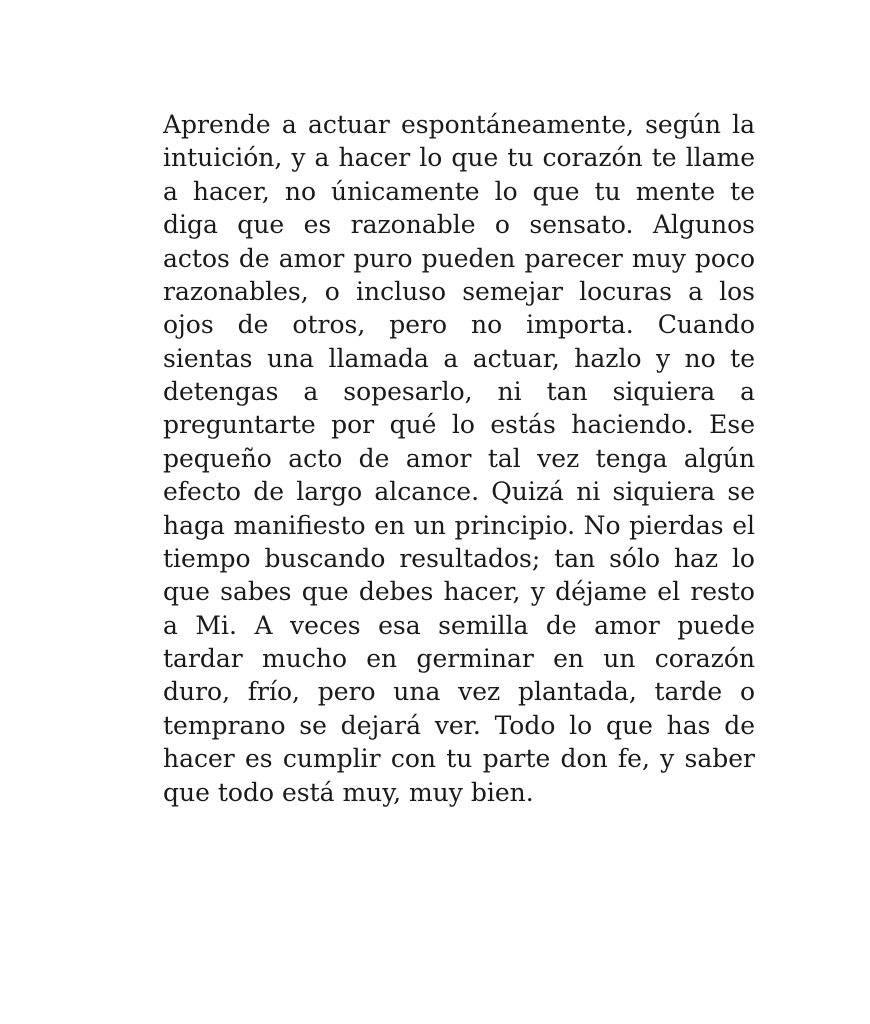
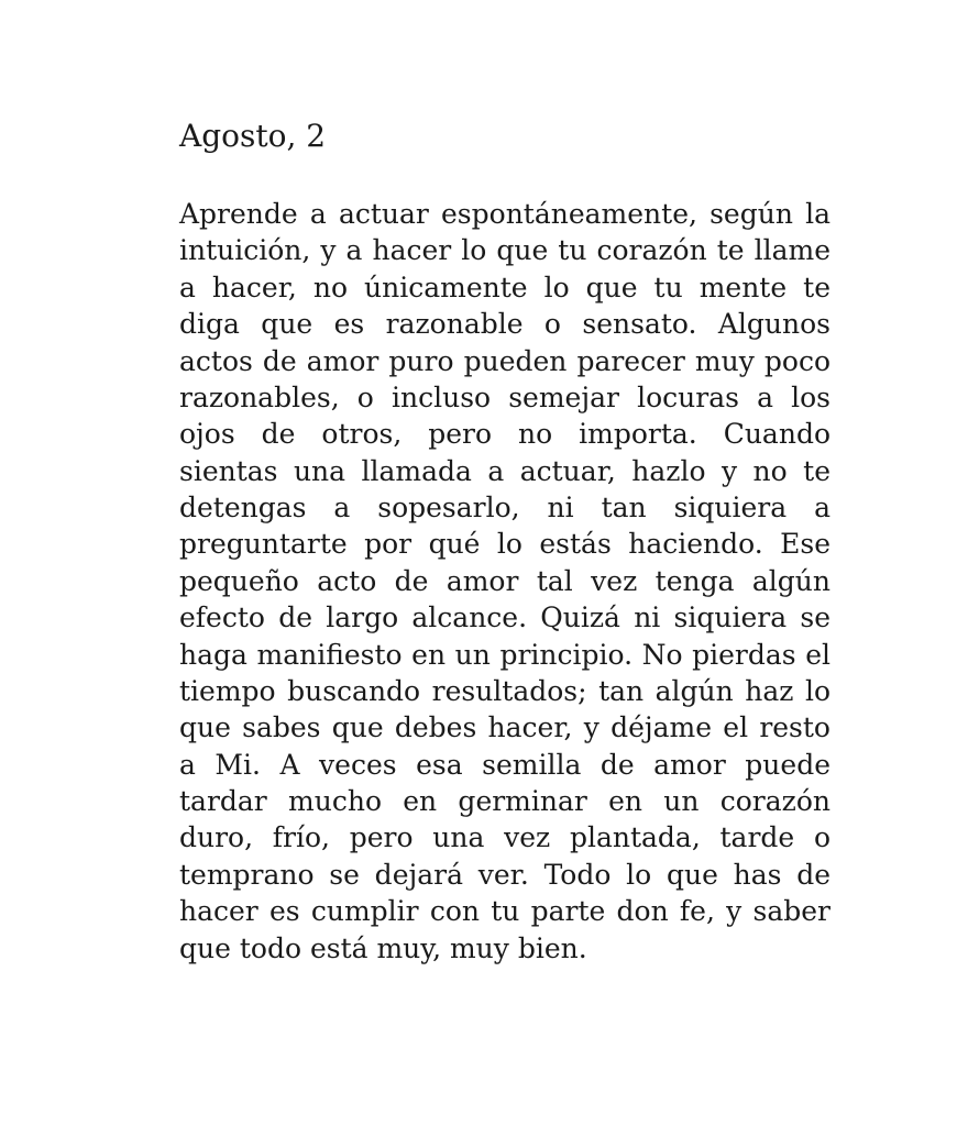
+ Agosto, 2
- Aprende a actuar espontáneamente, según la intuición, y a hacer lo que tu corazón te llame a hacer, no únicamente lo que tu mente te diga que es razonable o sensato. Algunos actos de amor puro pueden parecer muy poco razonables, o incluso semejar locuras a los ojos de otros, pero no importa. Cuando sientas una llamada a actuar, hazlo y no te detengas a sopesarlo, ni tan siquiera a preguntarte por qué lo estás haciendo. Ese pequeño acto de amor tal vez tenga algún efecto de largo alcance. Quizá ni siquiera se haga manifiesto en un principio. No pierdas el tiempo buscando resultados; tan sólo haz lo que sabes que debes hacer, y déjame el resto a Mi. A veces esa semilla de amor puede tardar mucho en germinar en un corazón duro, frío, pero una vez plantada, tarde o temprano se dejará ver. Todo lo que has de hacer es cumplir con tu parte don fe, y saber que todo está muy, muy bien.
+ Aprende a actuar espontáneamente, según la intuición, y a hacer lo que tu corazón te llame a hacer, no únicamente lo que tu mente te diga que es razonable o sensato. Algunos actos de amor puro pueden parecer muy poco razonables, o incluso semejar locuras a los ojos de otros, pero no importa. Cuando sientas una llamada a actuar, hazlo y no te detengas a sopesarlo, ni tan siquiera a preguntarte por qué lo estás haciendo. Ese pequeño acto de amor tal vez tenga algún efecto de largo alcance. Quizá ni siquiera se haga manifiesto en un principio. No pierdas el tiempo buscando resultados; tan algún haz lo que sabes que debes hacer, y déjame el resto a Mi. A veces esa semilla de amor puede tardar mucho en germinar en un corazón duro, frío, pero una vez plantada, tarde o temprano se dejará ver. Todo lo que has de hacer es cumplir con tu parte don fe, y saber que todo está muy, muy bien.
